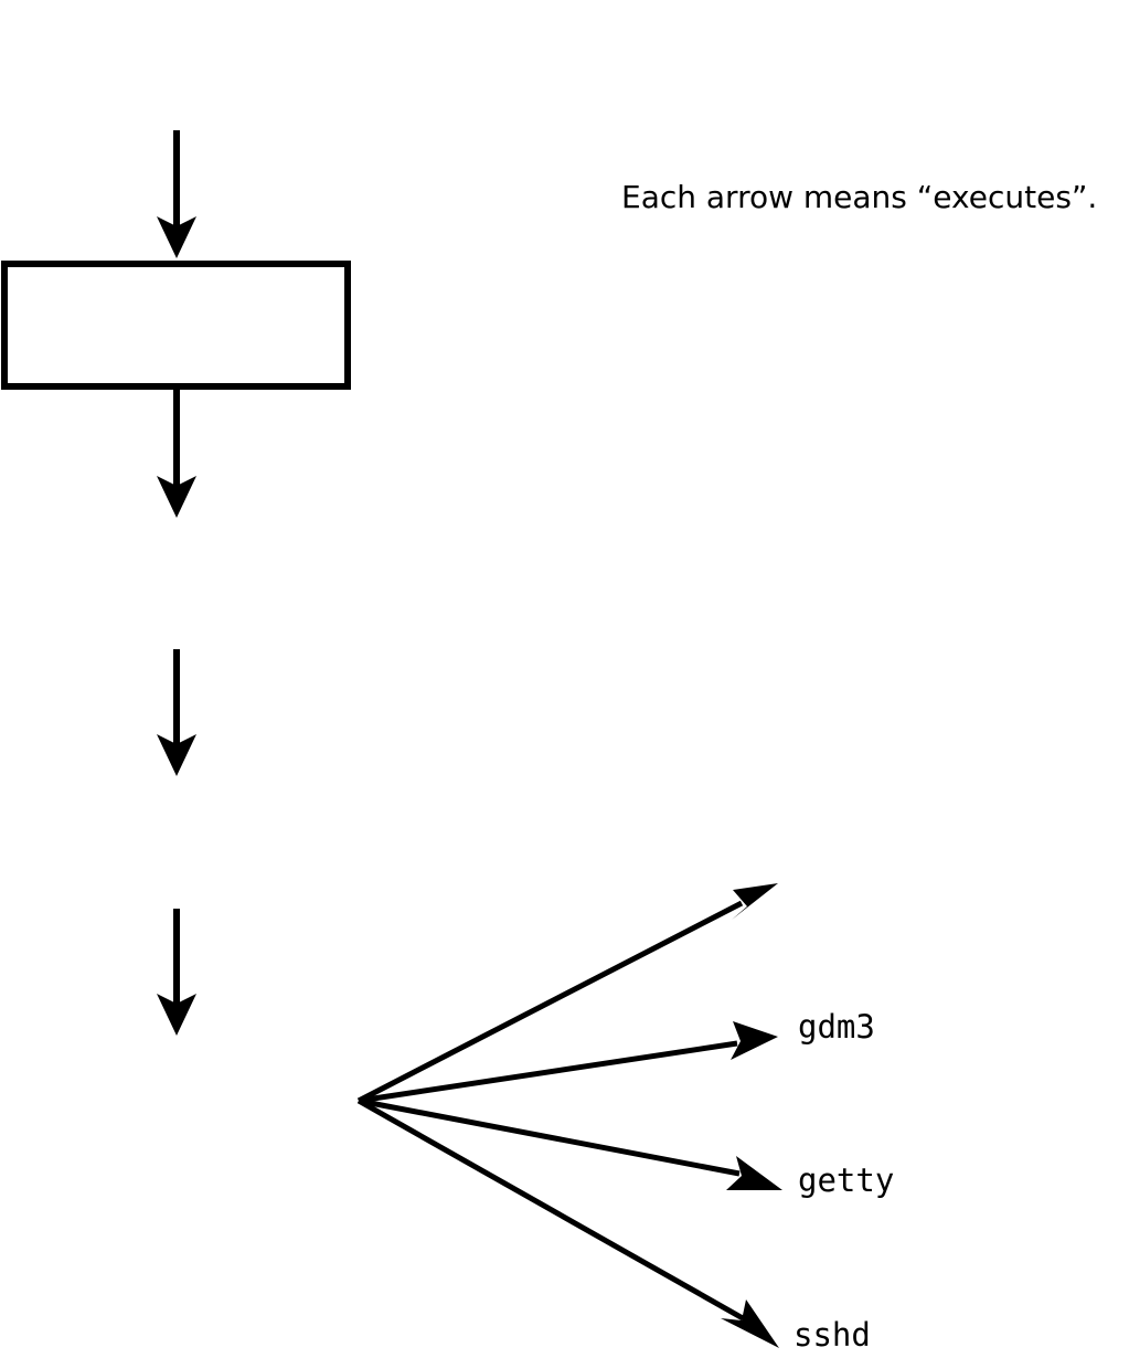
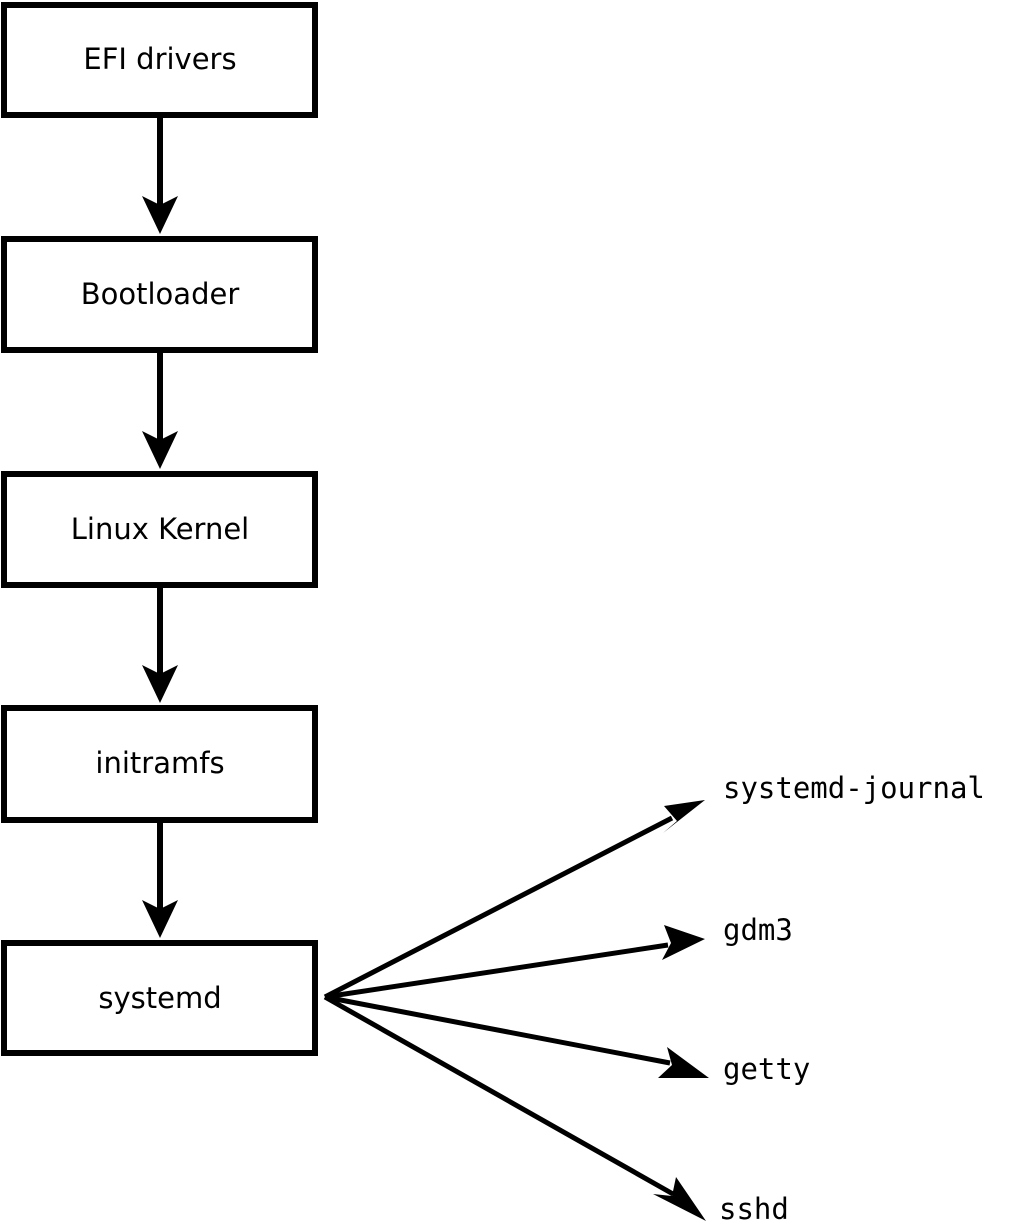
+ EFI drivers
+ Bootloader
+ Linux Kernel
+ initramfs
+ systemd
+ systemd-journal
  gdm3
  getty
  sshd
- Each arrow means “executes”.
